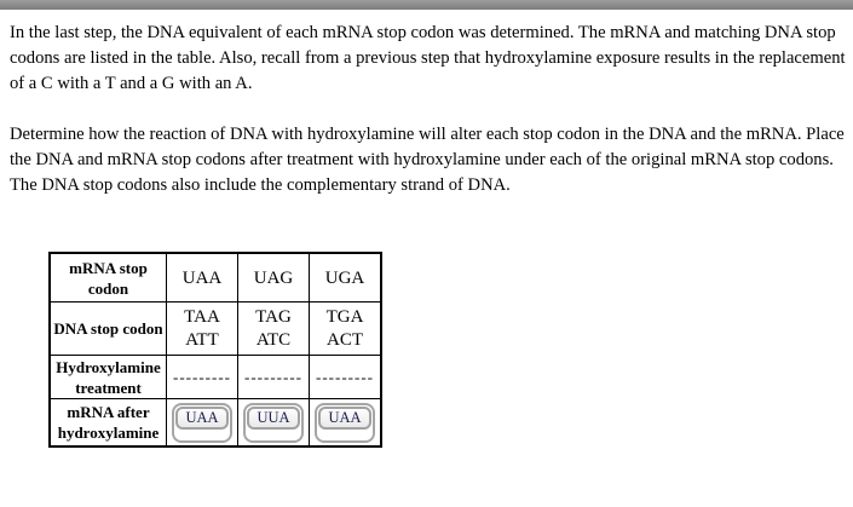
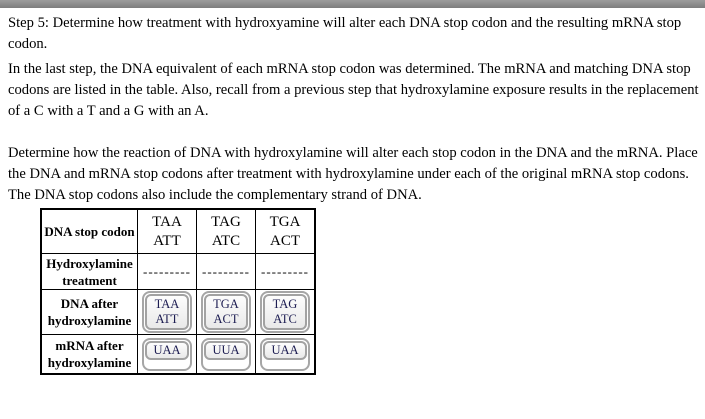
+ Step 5: Determine how treatment with hydroxyamine will alter each DNA stop codon and the resulting mRNA stop codon.
  In the last step, the DNA equivalent of each mRNA stop codon was determined. The mRNA and matching DNA stop codons are listed in the table. Also, recall from a previous step that hydroxylamine exposure results in the replacement of a C with a T and a G with an A.
  Determine how the reaction of DNA with hydroxylamine will alter each stop codon in the DNA and the mRNA. Place the DNA and mRNA stop codons after treatment with hydroxylamine under each of the original mRNA stop codons. The DNA stop codons also include the complementary strand of DNA.
- mRNA stop codon	UAA	UAG	UGA
  DNA stop codon	TAA ATT	TAG ATC	TGA ACT
  Hydroxylamine treatment	---------	---------	---------
+ DNA after hydroxylamine	TAA ATT	TGA ACT	TAG ATC
  mRNA after hydroxylamine	UAA	UUA	UAA
